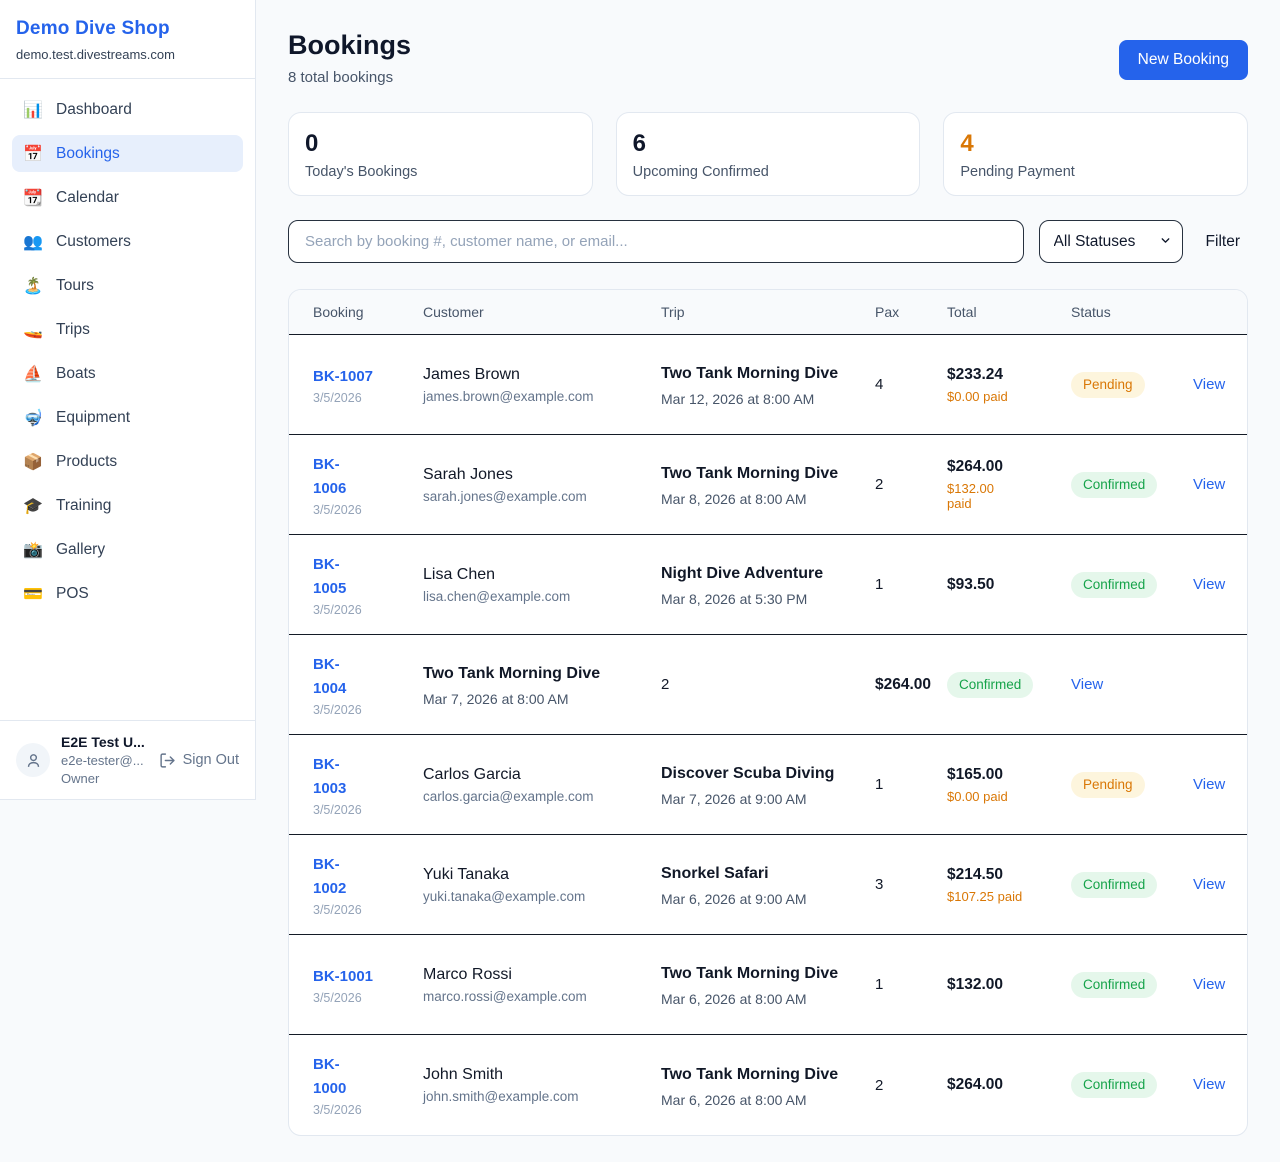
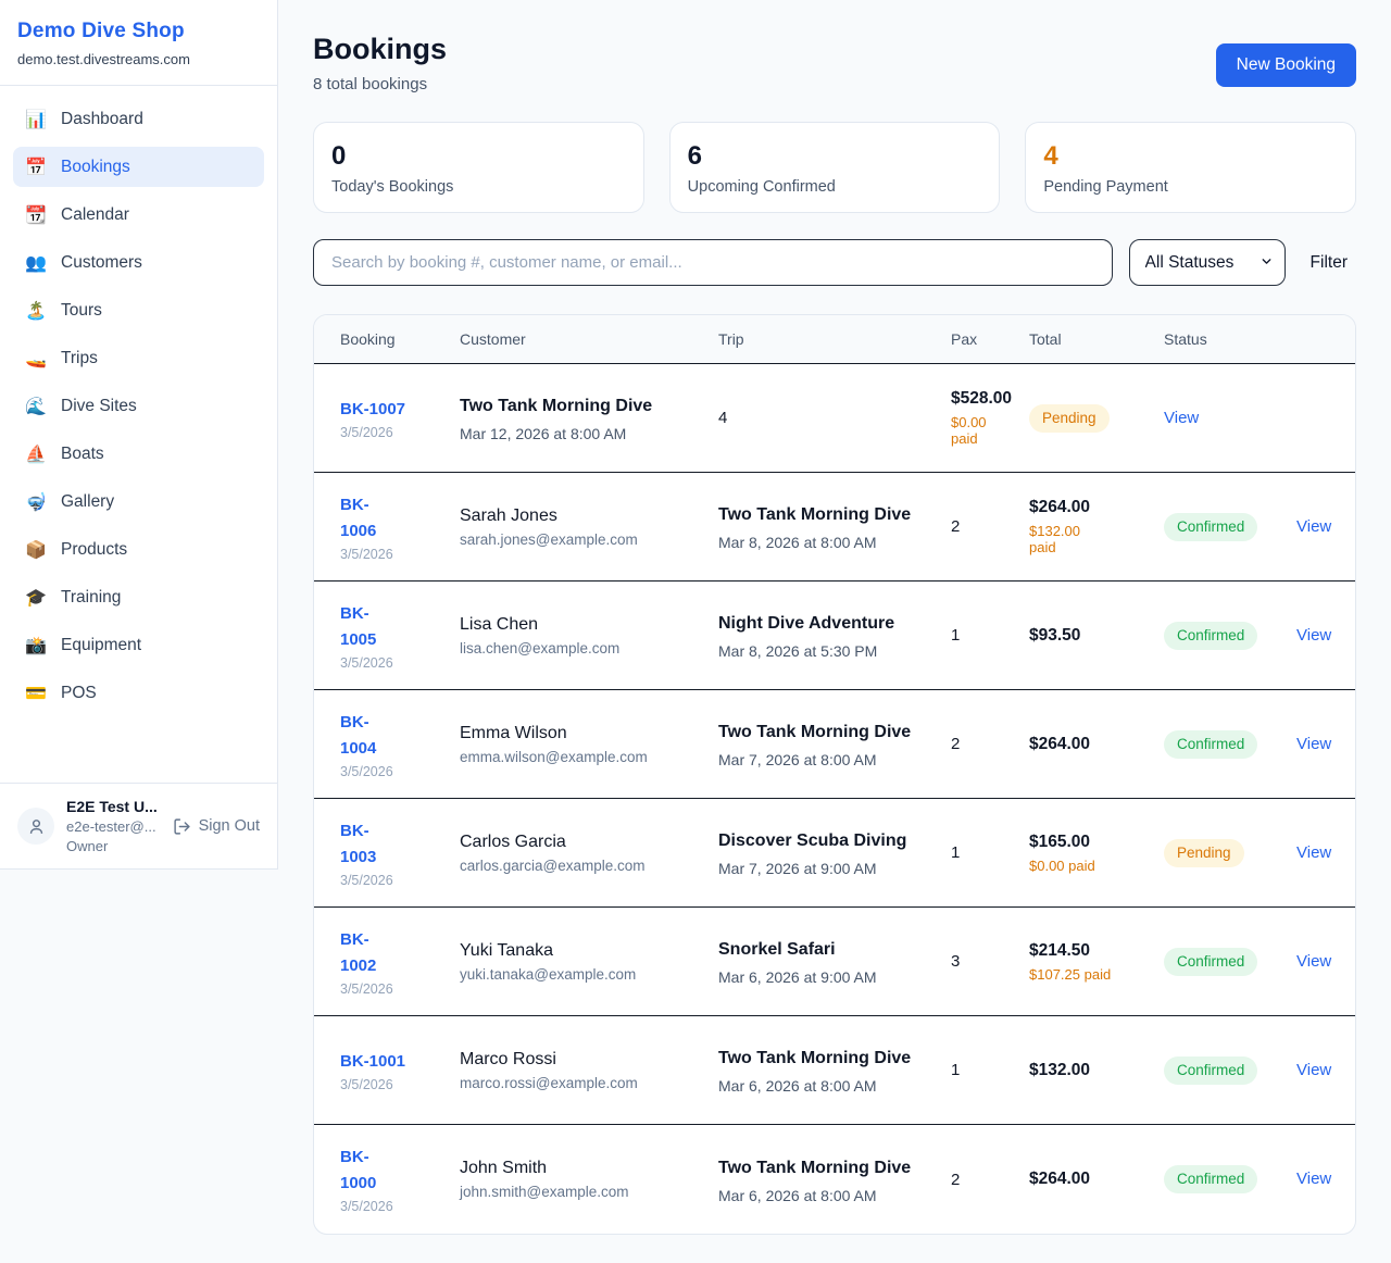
  Demo Dive Shop
  demo.test.divestreams.com
  📊
  Dashboard
  📅
  Bookings
  📆
  Calendar
  👥
  Customers
  🏝️
  Tours
  🚤
  Trips
+ 🌊
+ Dive Sites
  ⛵
  Boats
  🤿
- Equipment
+ Gallery
  📦
  Products
  🎓
  Training
  📸
- Gallery
+ Equipment
  💳
  POS
  E2E Test U...
  e2e-tester@...
  Owner
  Sign Out
  Bookings
  8 total bookings
  New Booking
  0
  Today's Bookings
  6
  Upcoming Confirmed
  4
  Pending Payment
  Search by booking #, customer name, or email...
  All Statuses
  Filter
  Booking
  Customer
  Trip
  Pax
  Total
  Status
  BK-1007
  3/5/2026
- James Brown
- james.brown@example.com
  Two Tank Morning Dive
  Mar 12, 2026 at 8:00 AM
  4
- $233.24
+ $528.00
  $0.00 paid
  Pending
  View
  BK-
  1006
  3/5/2026
  Sarah Jones
  sarah.jones@example.com
  Two Tank Morning Dive
  Mar 8, 2026 at 8:00 AM
  2
  $264.00
  $132.00 paid
  Confirmed
  View
  BK-
  1005
  3/5/2026
  Lisa Chen
  lisa.chen@example.com
  Night Dive Adventure
  Mar 8, 2026 at 5:30 PM
  1
  $93.50
  Confirmed
  View
  BK-
  1004
  3/5/2026
+ Emma Wilson
+ emma.wilson@example.com
  Two Tank Morning Dive
  Mar 7, 2026 at 8:00 AM
  2
  $264.00
  Confirmed
  View
  BK-
  1003
  3/5/2026
  Carlos Garcia
  carlos.garcia@example.com
  Discover Scuba Diving
  Mar 7, 2026 at 9:00 AM
  1
  $165.00
  $0.00 paid
  Pending
  View
  BK-
  1002
  3/5/2026
  Yuki Tanaka
  yuki.tanaka@example.com
  Snorkel Safari
  Mar 6, 2026 at 9:00 AM
  3
  $214.50
  $107.25 paid
  Confirmed
  View
  BK-1001
  3/5/2026
  Marco Rossi
  marco.rossi@example.com
  Two Tank Morning Dive
  Mar 6, 2026 at 8:00 AM
  1
  $132.00
  Confirmed
  View
  BK-
  1000
  3/5/2026
  John Smith
  john.smith@example.com
  Two Tank Morning Dive
  Mar 6, 2026 at 8:00 AM
  2
  $264.00
  Confirmed
  View
